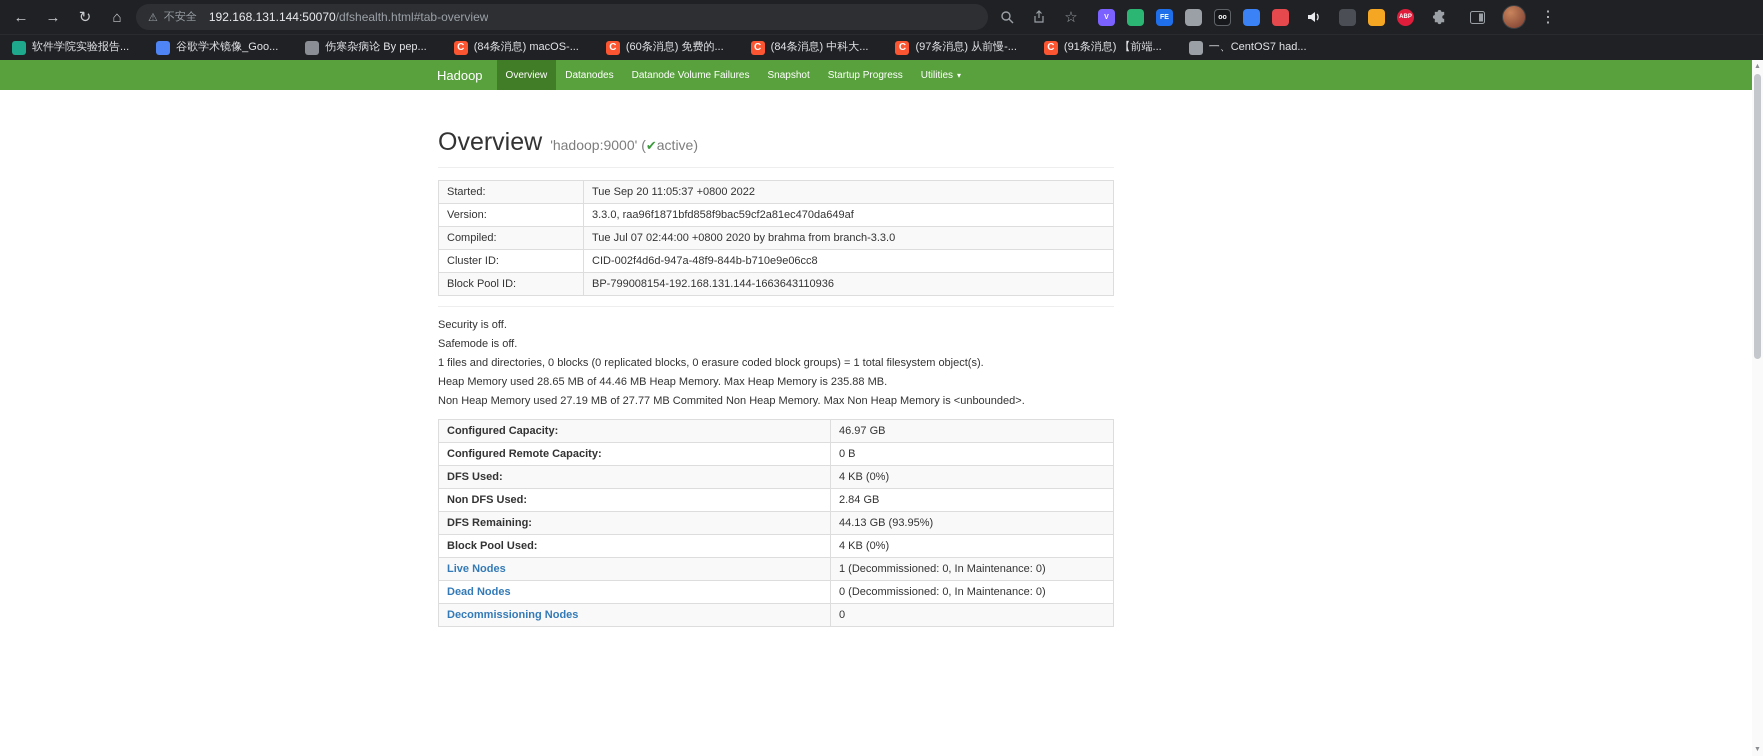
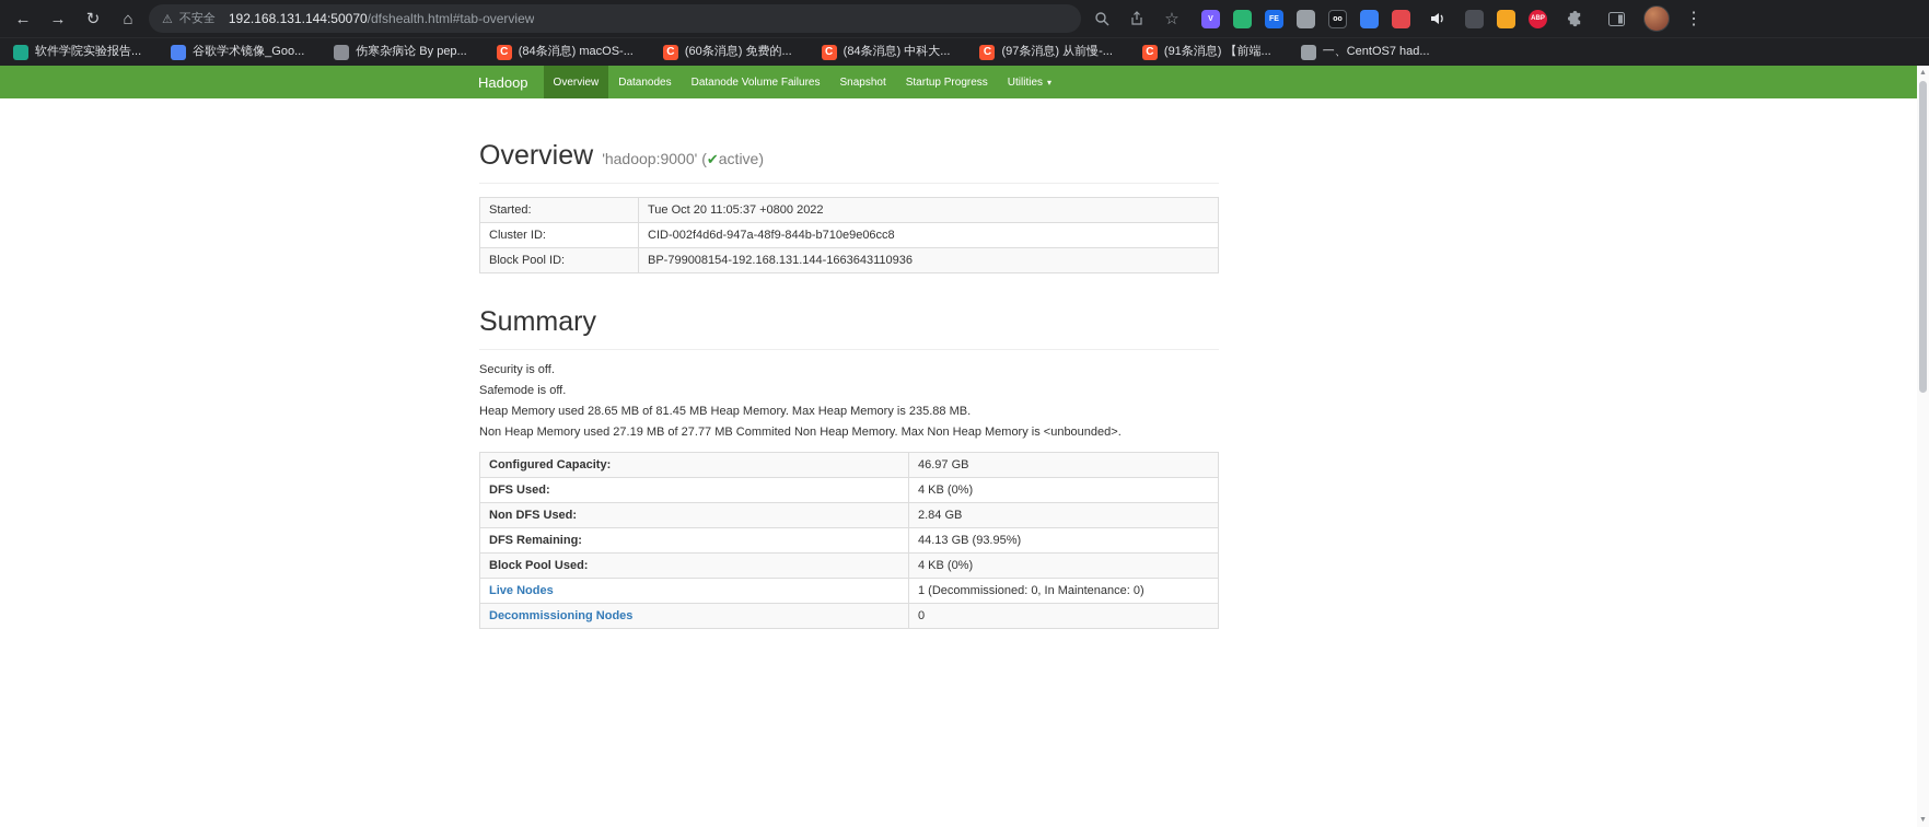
  ←
  →
  ↻
  ⌂
  ⚠
  不安全
  192.168.131.144:50070/dfshealth.html#tab-overview
  ☆
  ⋮
  软件学院实验报告...
  谷歌学术镜像_Goo...
  伤寒杂病论 By pep...
  C
  (84条消息) macOS-...
  C
  (60条消息) 免费的...
  C
  (84条消息) 中科大...
  C
  (97条消息) 从前慢-...
  C
  (91条消息) 【前端...
  一、CentOS7 had...
  Hadoop
  Overview
  Datanodes
  Datanode Volume Failures
  Snapshot
  Startup Progress
  Utilities
  ▾
  Overview 'hadoop:9000' (✔active)
- Started:	Tue Sep 20 11:05:37 +0800 2022
+ Started:	Tue Oct 20 11:05:37 +0800 2022
- Version:	3.3.0, raa96f1871bfd858f9bac59cf2a81ec470da649af
- Compiled:	Tue Jul 07 02:44:00 +0800 2020 by brahma from branch-3.3.0
  Cluster ID:	CID-002f4d6d-947a-48f9-844b-b710e9e06cc8
  Block Pool ID:	BP-799008154-192.168.131.144-1663643110936
+ Summary
  Security is off.
  Safemode is off.
- 1 files and directories, 0 blocks (0 replicated blocks, 0 erasure coded block groups) = 1 total filesystem object(s).
- Heap Memory used 28.65 MB of 44.46 MB Heap Memory. Max Heap Memory is 235.88 MB.
+ Heap Memory used 28.65 MB of 81.45 MB Heap Memory. Max Heap Memory is 235.88 MB.
  Non Heap Memory used 27.19 MB of 27.77 MB Commited Non Heap Memory. Max Non Heap Memory is <unbounded>.
  Configured Capacity:	46.97 GB
- Configured Remote Capacity:	0 B
  DFS Used:	4 KB (0%)
  Non DFS Used:	2.84 GB
  DFS Remaining:	44.13 GB (93.95%)
  Block Pool Used:	4 KB (0%)
  Live Nodes	1 (Decommissioned: 0, In Maintenance: 0)
- Dead Nodes	0 (Decommissioned: 0, In Maintenance: 0)
  Decommissioning Nodes	0
